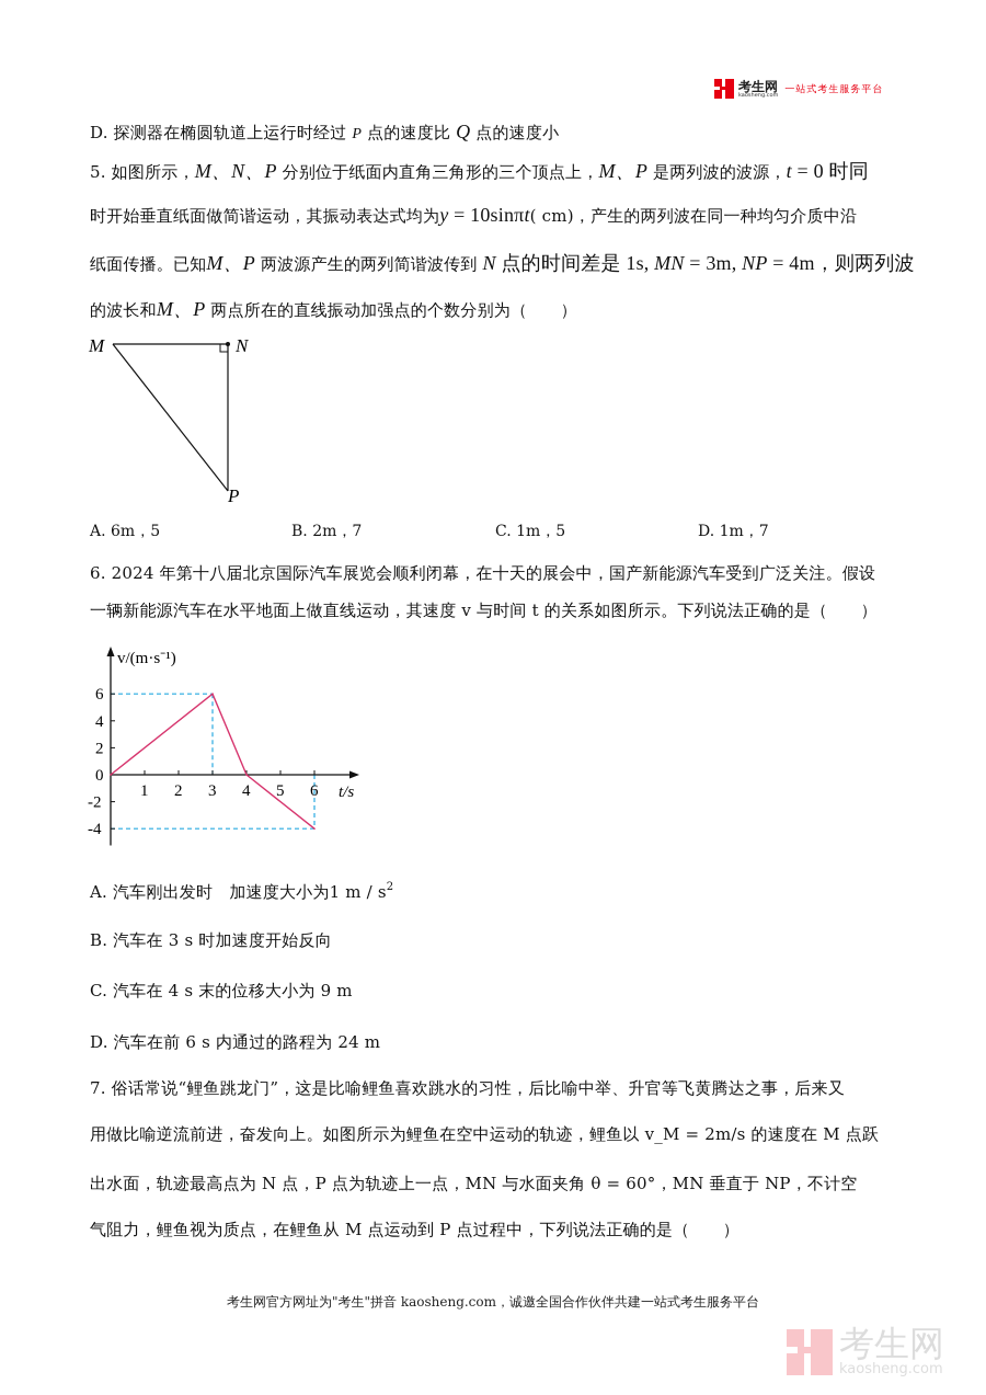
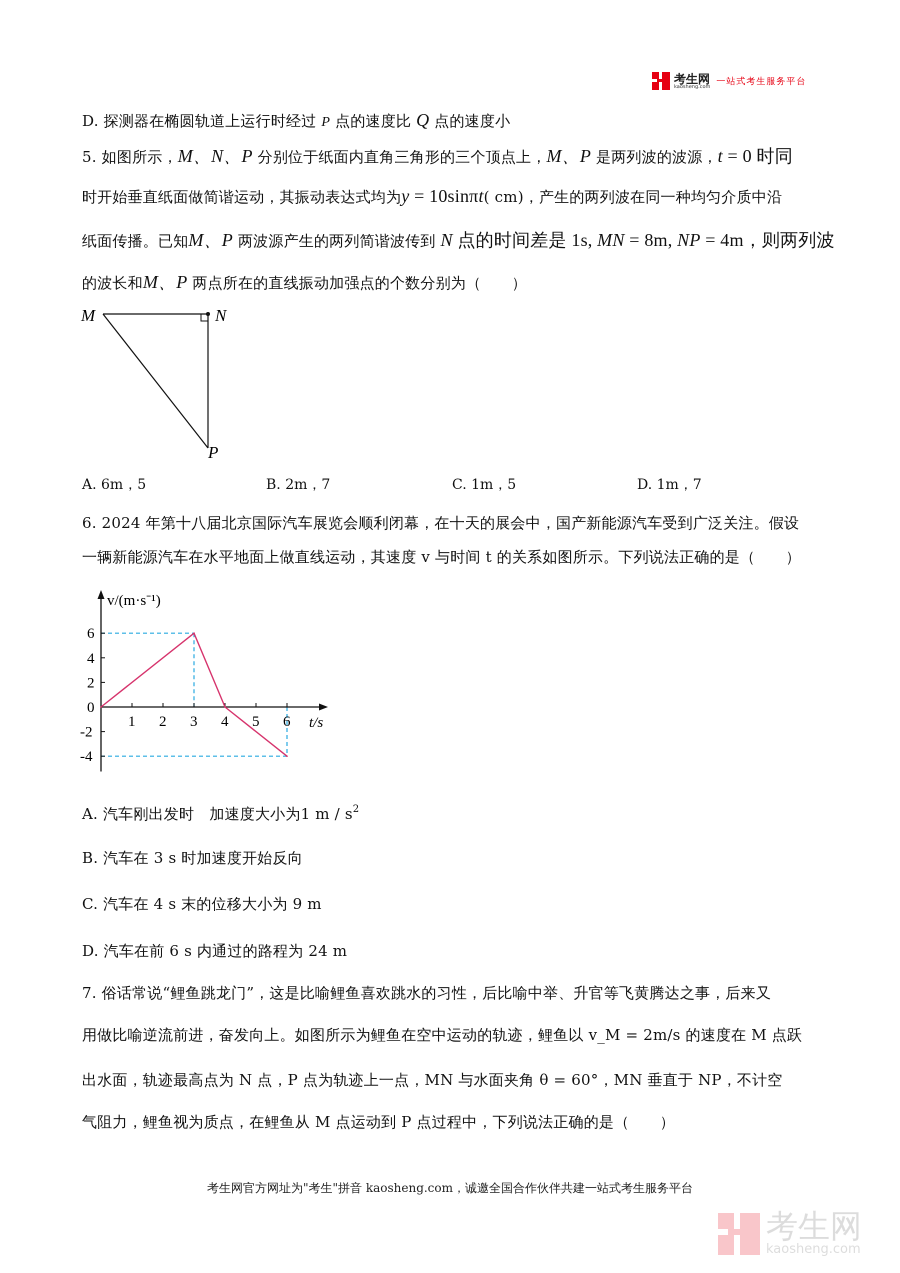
  考生网
  一站式考生服务平台
  D. 探测器在椭圆轨道上运行时经过 P 点的速度比 Q 点的速度小
  5. 如图所示，M、N、P 分别位于纸面内直角三角形的三个顶点上，M、P 是两列波的波源，t = 0 时同
  时开始垂直纸面做简谐运动，其振动表达式均为y = 10sinπt( cm)，产生的两列波在同一种均匀介质中沿
- 纸面传播。已知M、P 两波源产生的两列简谐波传到 N 点的时间差是 1s, MN = 3m, NP = 4m，则两列波
+ 纸面传播。已知M、P 两波源产生的两列简谐波传到 N 点的时间差是 1s, MN = 8m, NP = 4m，则两列波
  的波长和M、P 两点所在的直线振动加强点的个数分别为（ ）
  M
  N
  P
  A. 6m，5
  B. 2m，7
  C. 1m，5
  D. 1m，7
  6. 2024 年第十八届北京国际汽车展览会顺利闭幕，在十天的展会中，国产新能源汽车受到广泛关注。假设
  一辆新能源汽车在水平地面上做直线运动，其速度 v 与时间 t 的关系如图所示。下列说法正确的是（ ）
  1
  2
  3
  4
  5
  6
  6
  4
  2
  0
  -2
  -4
  v/(m·s⁻¹)
  t/s
  A. 汽车刚出发时 加速度大小为1 m / s2
  B. 汽车在 3 s 时加速度开始反向
  C. 汽车在 4 s 末的位移大小为 9 m
  D. 汽车在前 6 s 内通过的路程为 24 m
  7. 俗话常说“鲤鱼跳龙门”，这是比喻鲤鱼喜欢跳水的习性，后比喻中举、升官等飞黄腾达之事，后来又
  用做比喻逆流前进，奋发向上。如图所示为鲤鱼在空中运动的轨迹，鲤鱼以 v_M = 2m/s 的速度在 M 点跃
  出水面，轨迹最高点为 N 点，P 点为轨迹上一点，MN 与水面夹角 θ = 60°，MN 垂直于 NP，不计空
  气阻力，鲤鱼视为质点，在鲤鱼从 M 点运动到 P 点过程中，下列说法正确的是（ ）
  考生网官方网址为"考生"拼音 kaosheng.com，诚邀全国合作伙伴共建一站式考生服务平台
  考生网
  kaosheng.com
